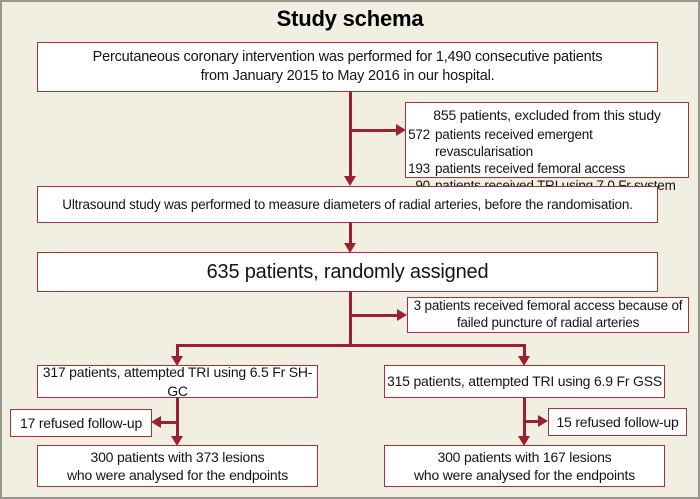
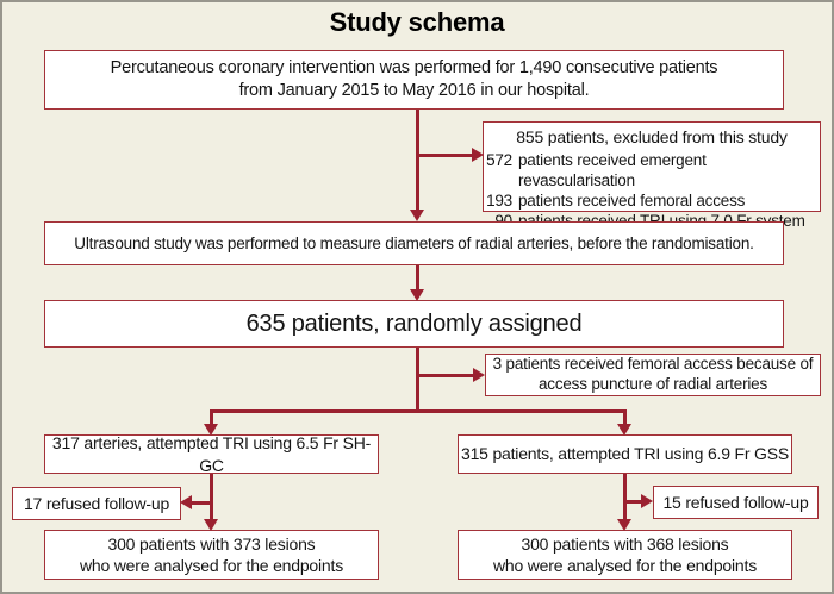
  Study schema
  Percutaneous coronary intervention was performed for 1,490 consecutive patients
  from January 2015 to May 2016 in our hospital.
  855 patients, excluded from this study
  572
  patients received emergent revascularisation
  193
  patients received femoral access
  Ultrasound study was performed to measure diameters of radial arteries, before the randomisation.
  635 patients, randomly assigned
  3 patients received femoral access because of
- failed puncture of radial arteries
+ access puncture of radial arteries
- 317 patients, attempted TRI using 6.5 Fr SH-GC
+ 317 arteries, attempted TRI using 6.5 Fr SH-GC
  315 patients, attempted TRI using 6.9 Fr GSS
  17 refused follow-up
  15 refused follow-up
  300 patients with 373 lesions
  who were analysed for the endpoints
- 300 patients with 167 lesions
+ 300 patients with 368 lesions
  who were analysed for the endpoints
